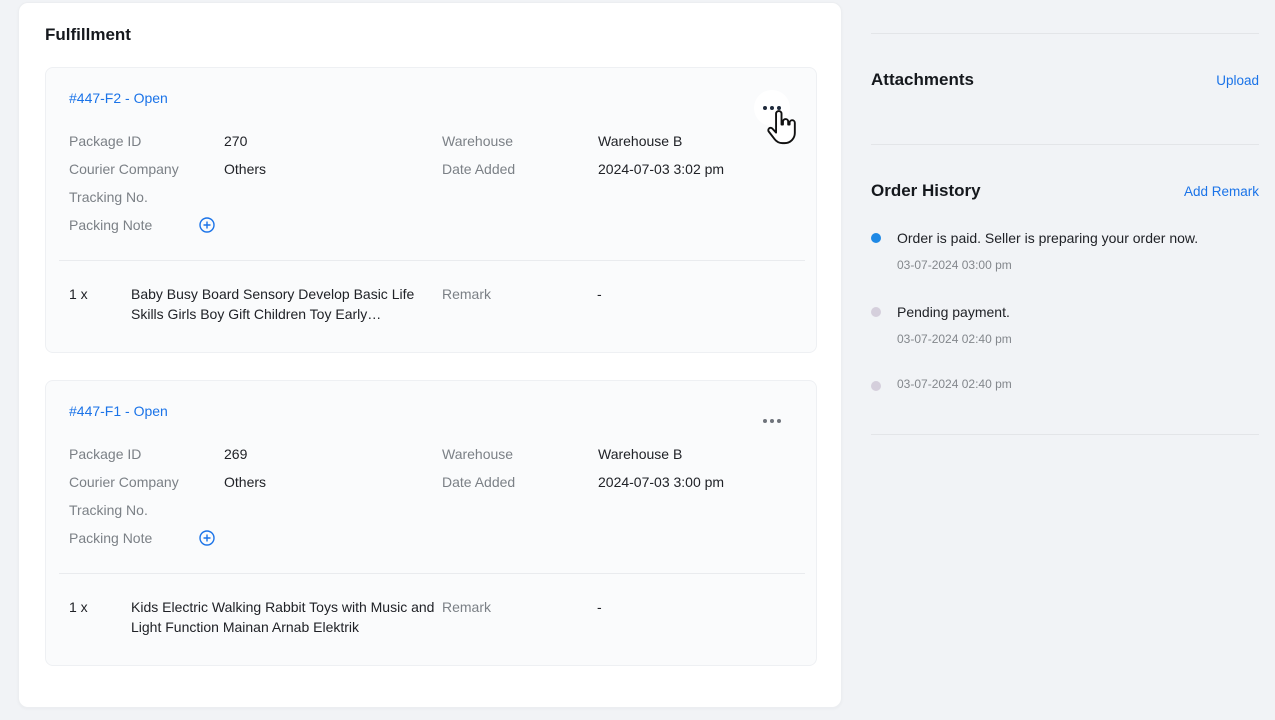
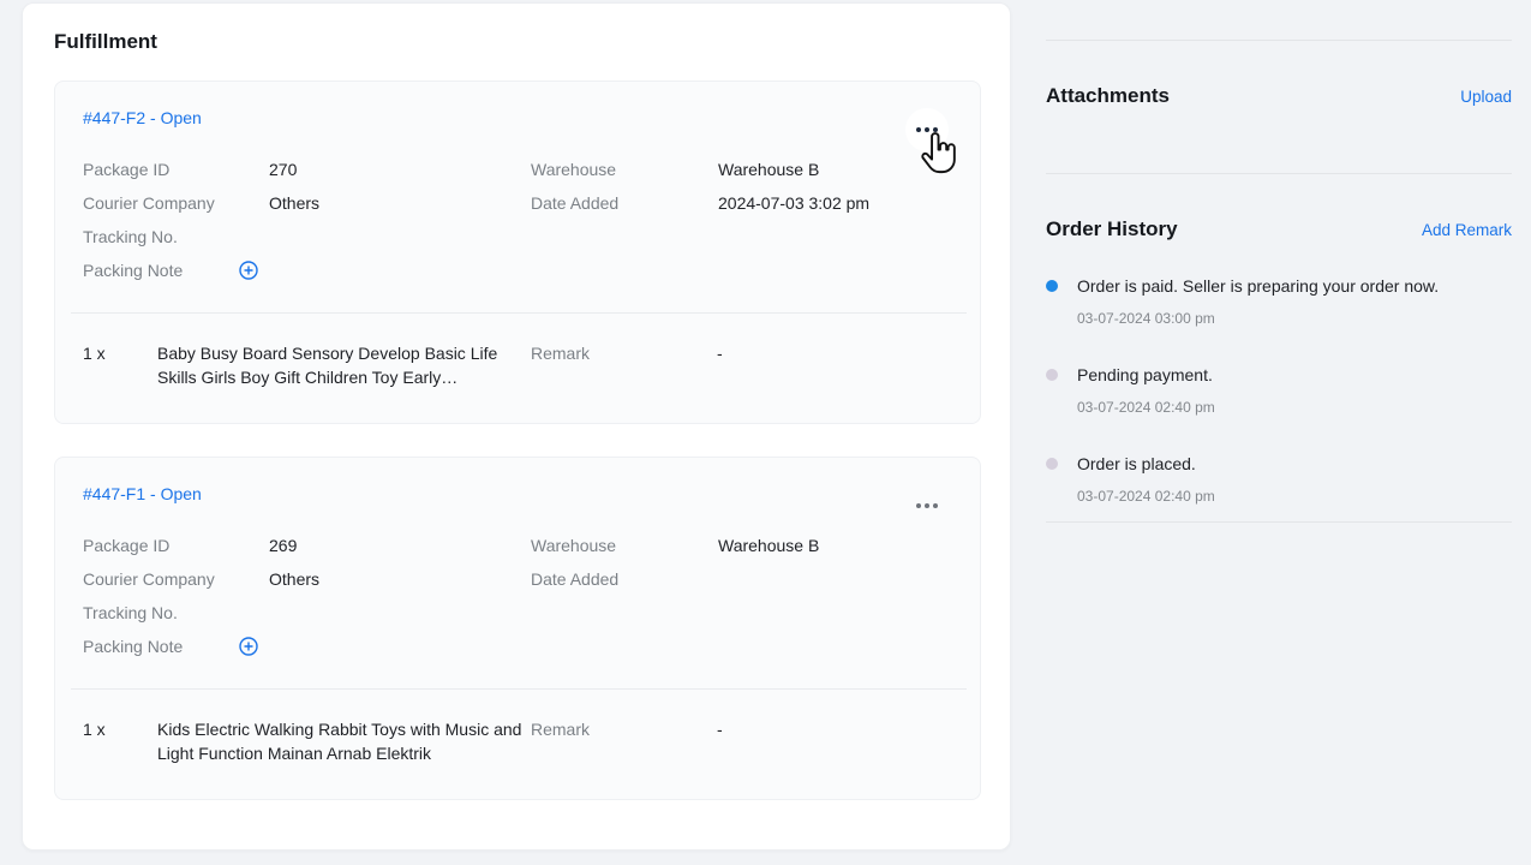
  Fulfillment
  #447-F2 - Open
  Package ID
  270
  Warehouse
  Warehouse B
  Courier Company
  Others
  Date Added
  2024-07-03 3:02 pm
  Tracking No.
  Packing Note
  1 x
  Baby Busy Board Sensory Develop Basic Life Skills Girls Boy Gift Children Toy Early…
  Remark
  -
  #447-F1 - Open
  Package ID
  269
  Warehouse
  Warehouse B
  Courier Company
  Others
  Date Added
- 2024-07-03 3:00 pm
  Tracking No.
  Packing Note
  1 x
  Kids Electric Walking Rabbit Toys with Music and Light Function Mainan Arnab Elektrik
  Remark
  -
  Attachments
  Upload
  Order History
  Add Remark
  Order is paid. Seller is preparing your order now.
  03-07-2024 03:00 pm
  Pending payment.
  03-07-2024 02:40 pm
+ Order is placed.
  03-07-2024 02:40 pm
